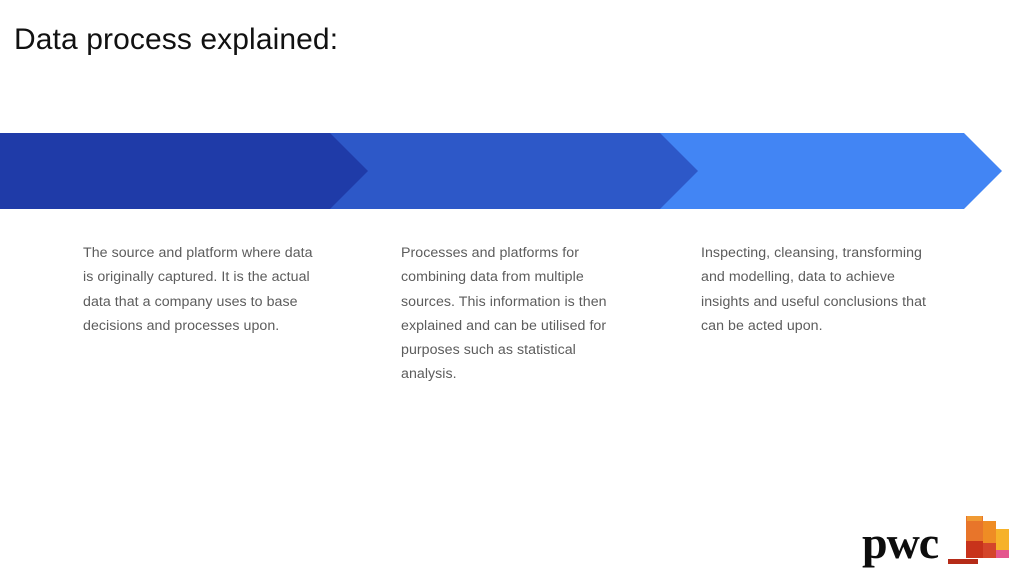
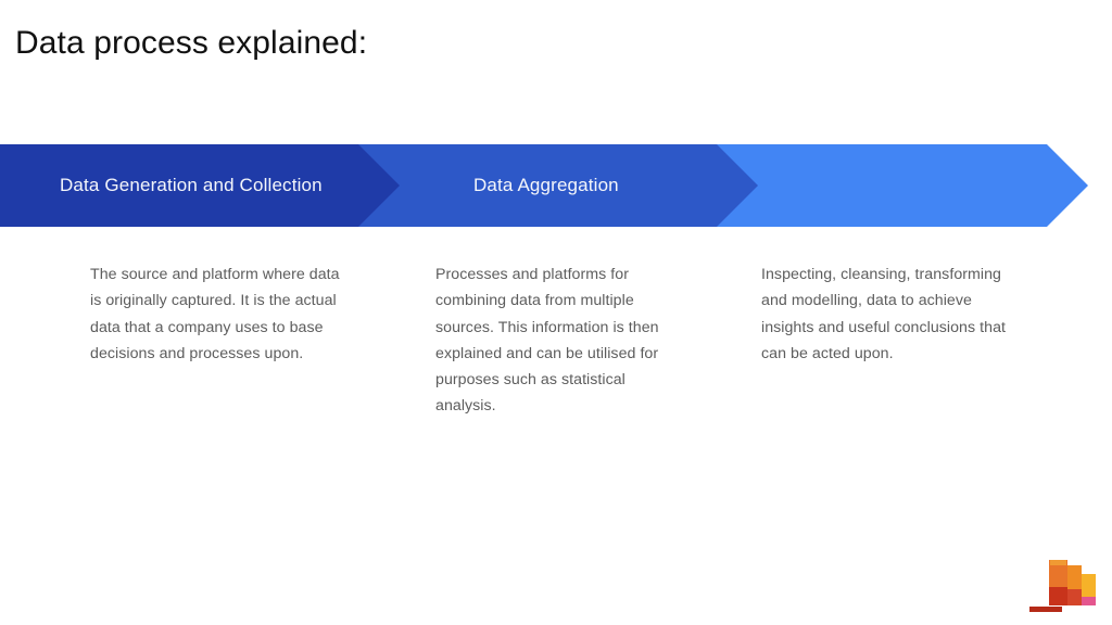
  Data process explained:
+ Data Generation and Collection
+ Data Aggregation
  The source and platform where data is originally captured. It is the actual data that a company uses to base decisions and processes upon.
  Processes and platforms for combining data from multiple sources. This information is then explained and can be utilised for purposes such as statistical analysis.
  Inspecting, cleansing, transforming and modelling, data to achieve insights and useful conclusions that can be acted upon.
- pwc
